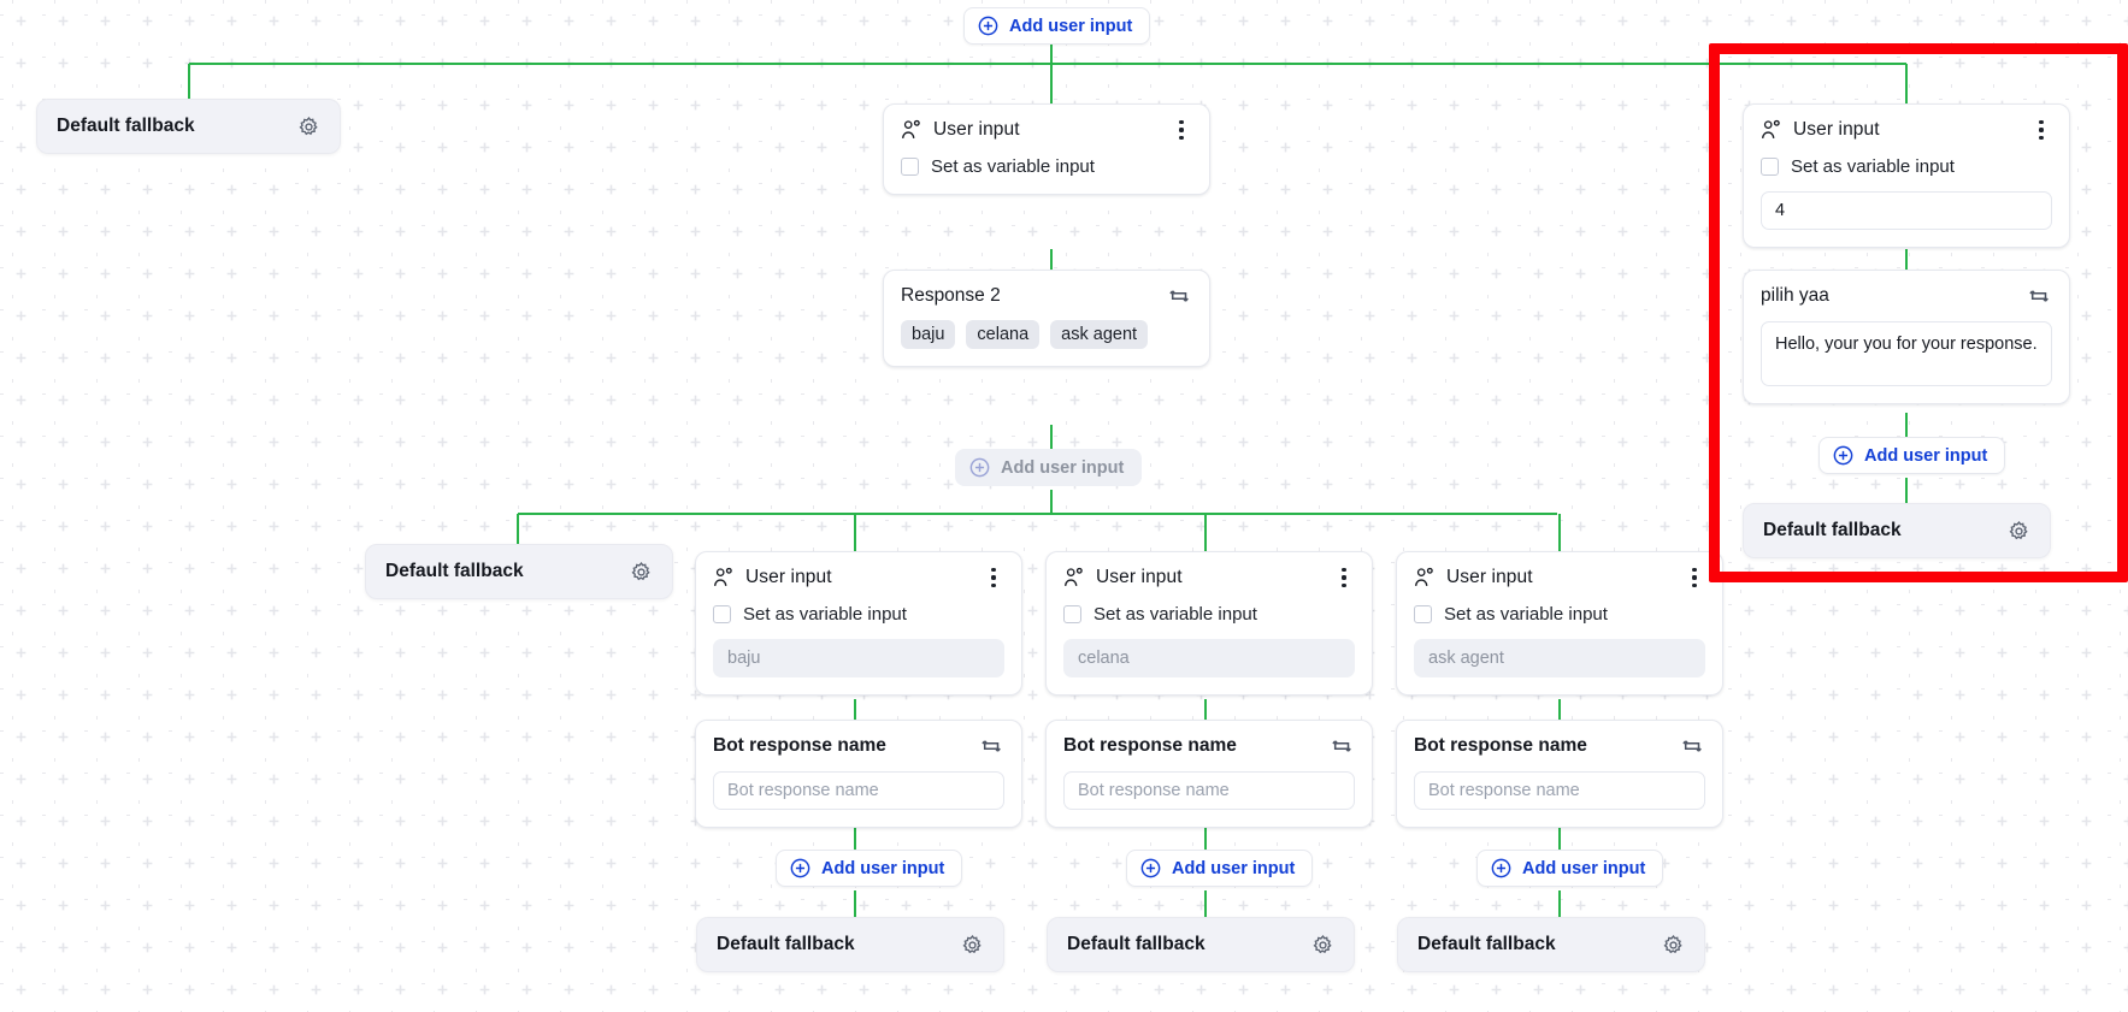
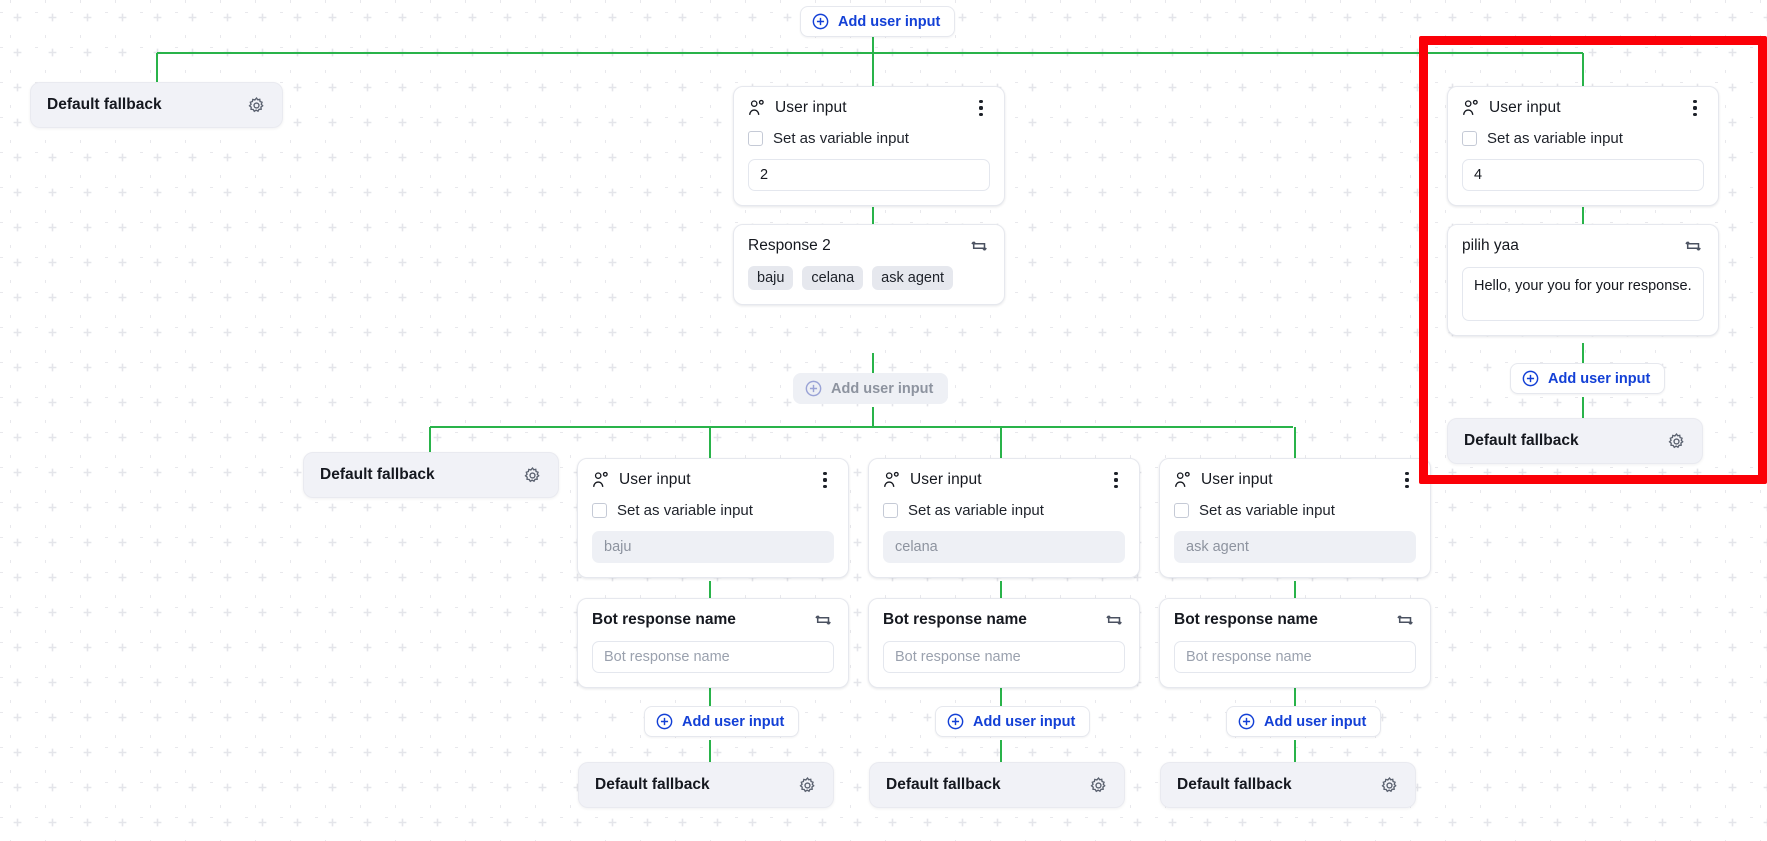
  Add user input
  Default fallback
  User input
  Set as variable input
+ 2
  Response 2
  baju
  celana
  ask agent
  Add user input
  Default fallback
  User input
  Set as variable input
  baju
  Bot response name
  Bot response name
  Add user input
  Default fallback
  User input
  Set as variable input
  celana
  Bot response name
  Bot response name
  Add user input
  Default fallback
  User input
  Set as variable input
  ask agent
  Bot response name
  Bot response name
  Add user input
  Default fallback
  User input
  Set as variable input
  4
  pilih yaa
  Hello, your you for your response.
  Add user input
  Default fallback
